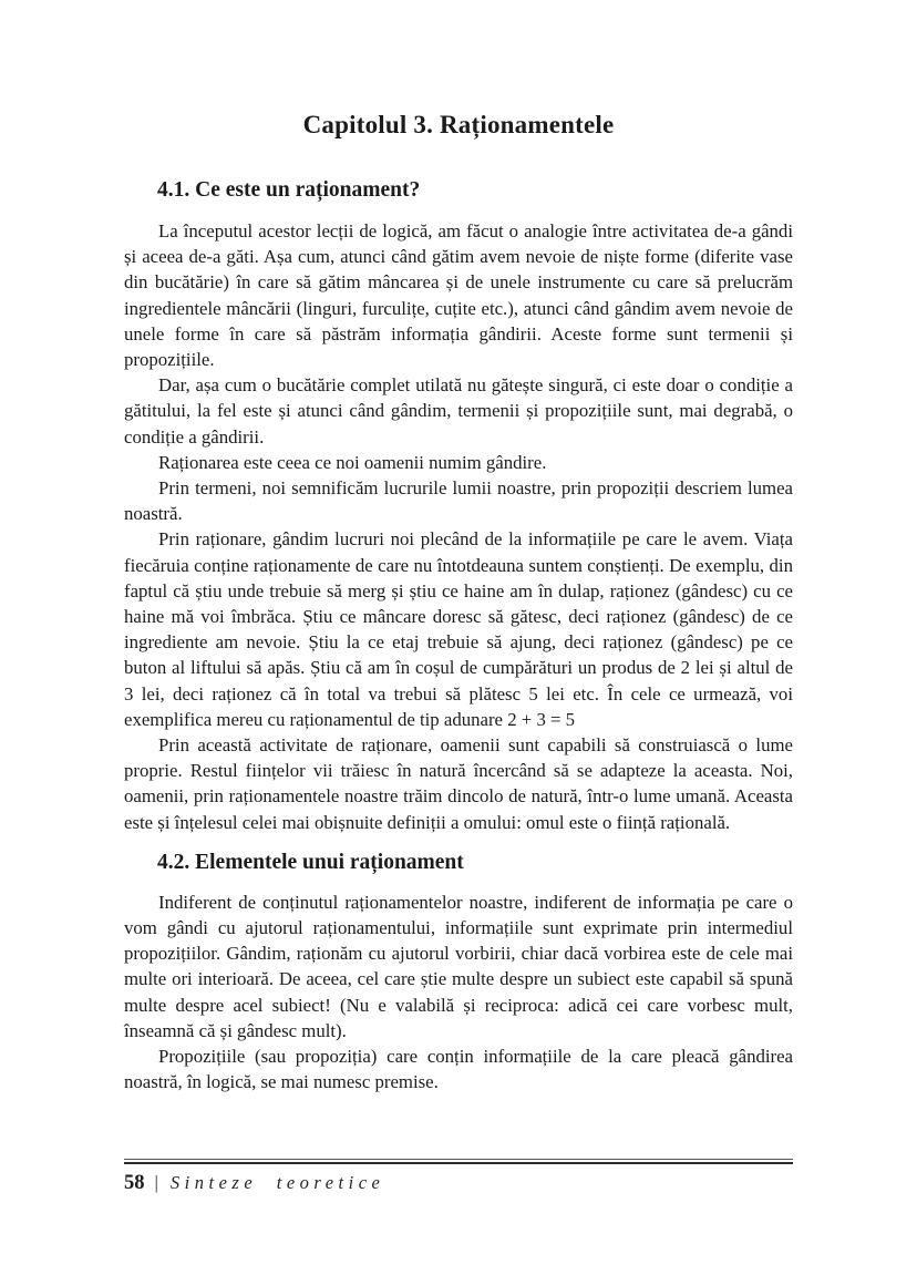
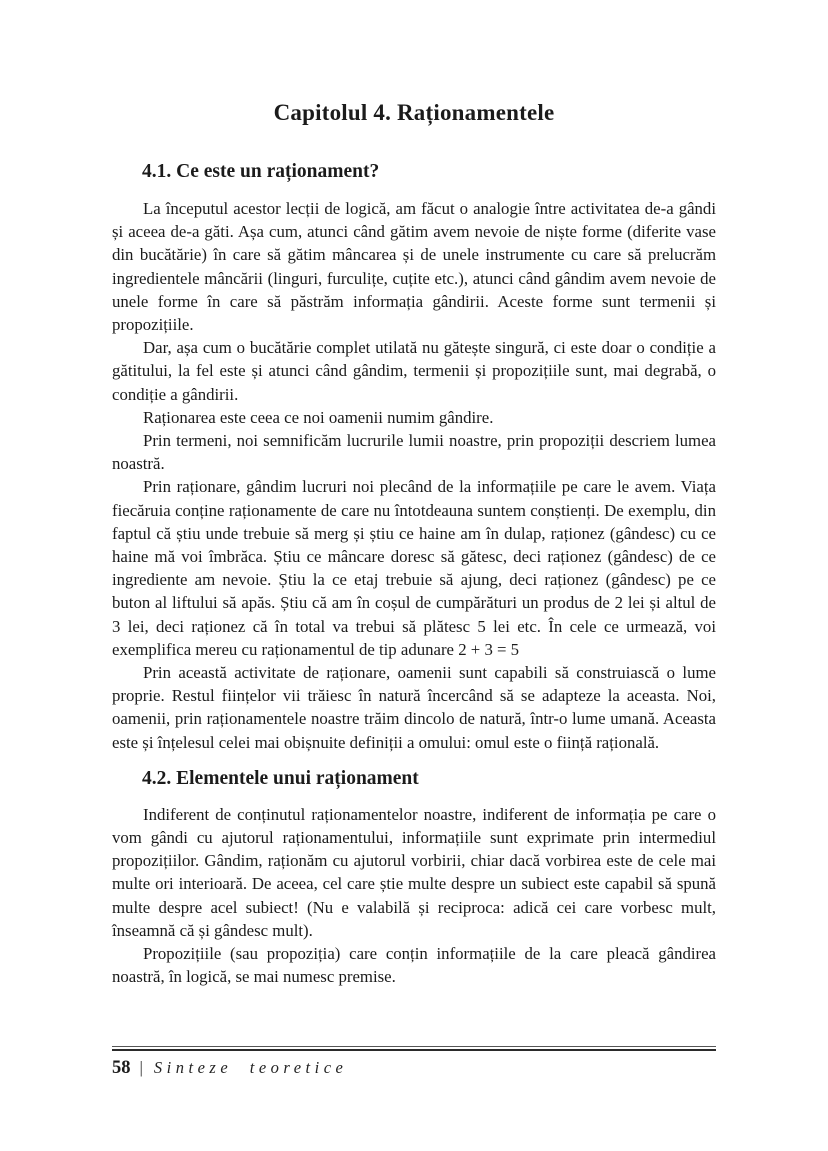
- Capitolul 3. Raționamentele
+ Capitolul 4. Raționamentele
  4.1. Ce este un raționament?
  La începutul acestor lecții de logică, am făcut o analogie între activitatea de-a gândi și aceea de-a găti. Așa cum, atunci când gătim avem nevoie de niște forme (diferite vase din bucătărie) în care să gătim mâncarea și de unele instrumente cu care să prelucrăm ingredientele mâncării (linguri, furculițe, cuțite etc.), atunci când gândim avem nevoie de unele forme în care să păstrăm informația gândirii. Aceste forme sunt termenii și propozițiile.
  Dar, așa cum o bucătărie complet utilată nu gătește singură, ci este doar o condiție a gătitului, la fel este și atunci când gândim, termenii și propozițiile sunt, mai degrabă, o condiție a gândirii.
  Raționarea este ceea ce noi oamenii numim gândire.
  Prin termeni, noi semnificăm lucrurile lumii noastre, prin propoziții descriem lumea noastră.
  Prin raționare, gândim lucruri noi plecând de la informațiile pe care le avem. Viața fiecăruia conține raționamente de care nu întotdeauna suntem conștienți. De exemplu, din faptul că știu unde trebuie să merg și știu ce haine am în dulap, raționez (gândesc) cu ce haine mă voi îmbrăca. Știu ce mâncare doresc să gătesc, deci raționez (gândesc) de ce ingrediente am nevoie. Știu la ce etaj trebuie să ajung, deci raționez (gândesc) pe ce buton al liftului să apăs. Știu că am în coșul de cumpărături un produs de 2 lei și altul de 3 lei, deci raționez că în total va trebui să plătesc 5 lei etc. În cele ce urmează, voi exemplifica mereu cu raționamentul de tip adunare 2 + 3 = 5
  Prin această activitate de raționare, oamenii sunt capabili să construiască o lume proprie. Restul ființelor vii trăiesc în natură încercând să se adapteze la aceasta. Noi, oamenii, prin raționamentele noastre trăim dincolo de natură, într-o lume umană. Aceasta este și înțelesul celei mai obișnuite definiții a omului: omul este o ființă rațională.
  4.2. Elementele unui raționament
  Indiferent de conținutul raționamentelor noastre, indiferent de informația pe care o vom gândi cu ajutorul raționamentului, informațiile sunt exprimate prin intermediul propozițiilor. Gândim, raționăm cu ajutorul vorbirii, chiar dacă vorbirea este de cele mai multe ori interioară. De aceea, cel care știe multe despre un subiect este capabil să spună multe despre acel subiect! (Nu e valabilă și reciproca: adică cei care vorbesc mult, înseamnă că și gândesc mult).
  Propozițiile (sau propoziția) care conțin informațiile de la care pleacă gândirea noastră, în logică, se mai numesc premise.
  58
  |
  Sinteze teoretice
